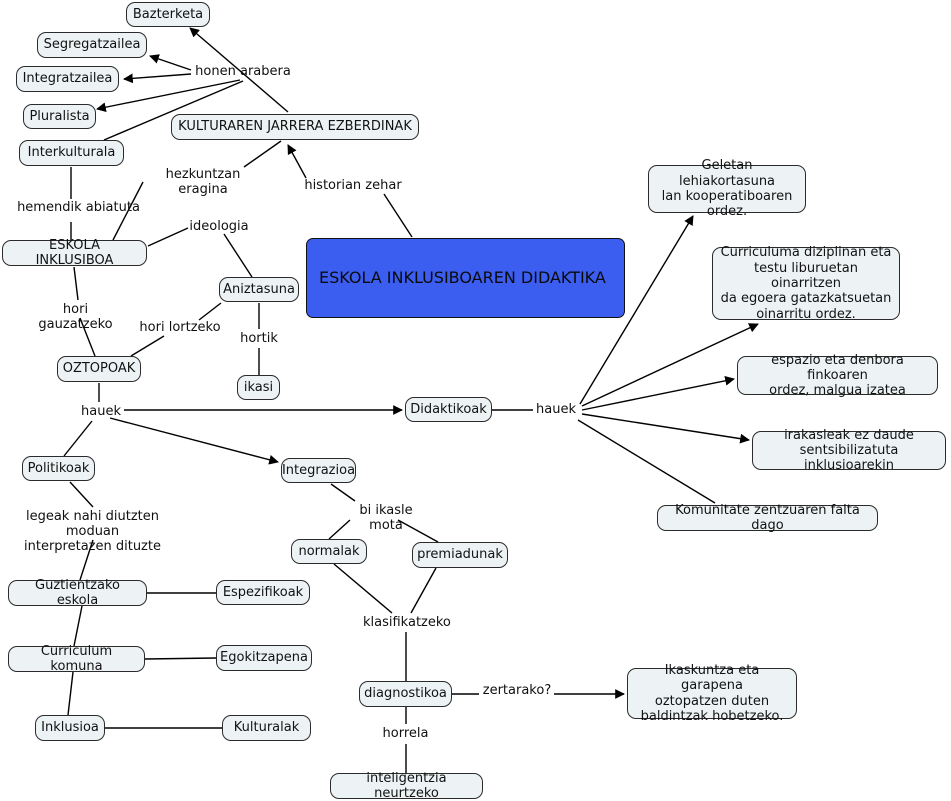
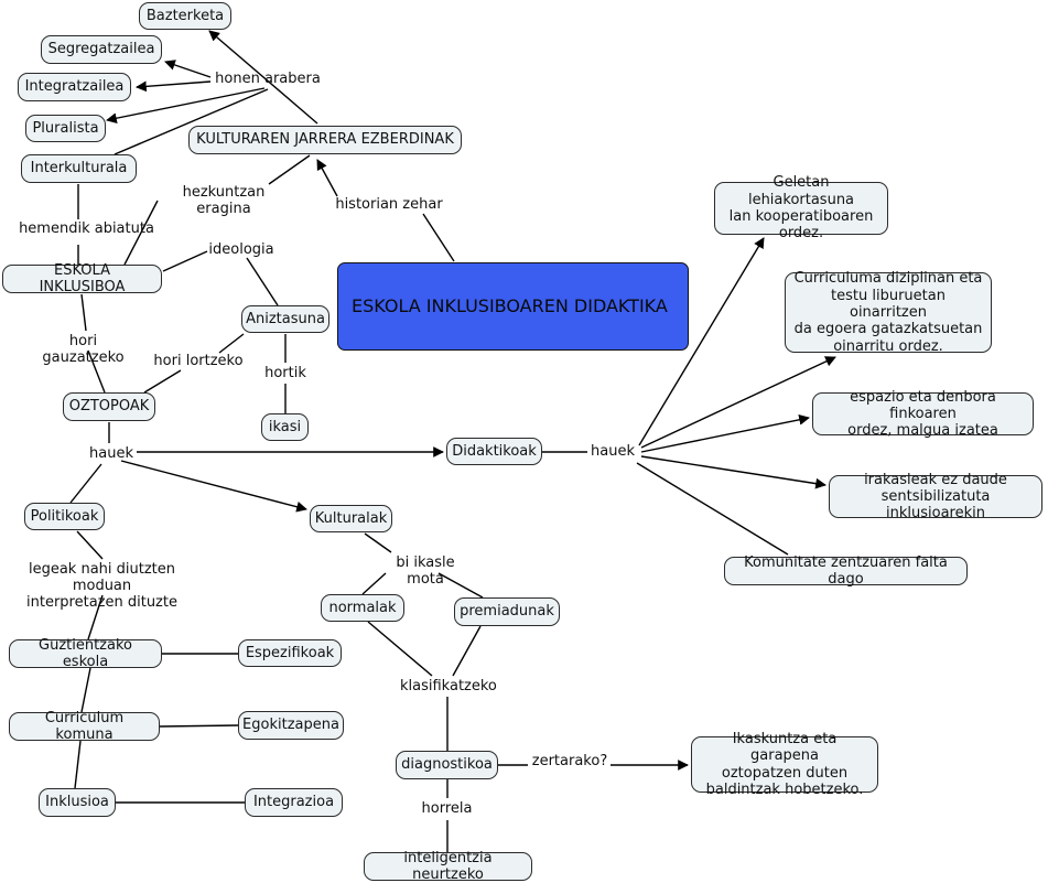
  Bazterketa
  Segregatzailea
  Integratzailea
  Pluralista
  Interkulturala
  KULTURAREN JARRERA EZBERDINAK
  ESKOLA INKLUSIBOA
  Aniztasuna
  ESKOLA INKLUSIBOAREN DIDAKTIKA
  OZTOPOAK
  ikasi
  Didaktikoak
  Politikoak
- Integrazioa
+ Kulturalak
  normalak
  premiadunak
  Guztientzako eskola
  Espezifikoak
  Curriculum komuna
  Egokitzapena
  Inklusioa
- Kulturalak
+ Integrazioa
  diagnostikoa
  inteligentzia neurtzeko
  Geletan lehiakortasuna
  lan kooperatiboaren
  ordez.
  Curriculuma diziplinan eta
  testu liburuetan oinarritzen
  da egoera gatazkatsuetan
  oinarritu ordez.
  espazio eta denbora finkoaren
  ordez, malgua izatea
  irakasleak ez daude
  sentsibilizatuta inklusioarekin
  Komunitate zentzuaren falta dago
  Ikaskuntza eta garapena
  oztopatzen duten
  baldintzak hobetzeko.
  honen arabera
  hezkuntzan eragina
  historian zehar
  hemendik abiatuta
  ideologia
  hori gauzatzeko
  hori lortzeko
  hortik
  hauek
  hauek
  legeak nahi diutzten moduan
  interpretazen dituzte
  bi ikasle mota
  klasifikatzeko
  zertarako?
  horrela
